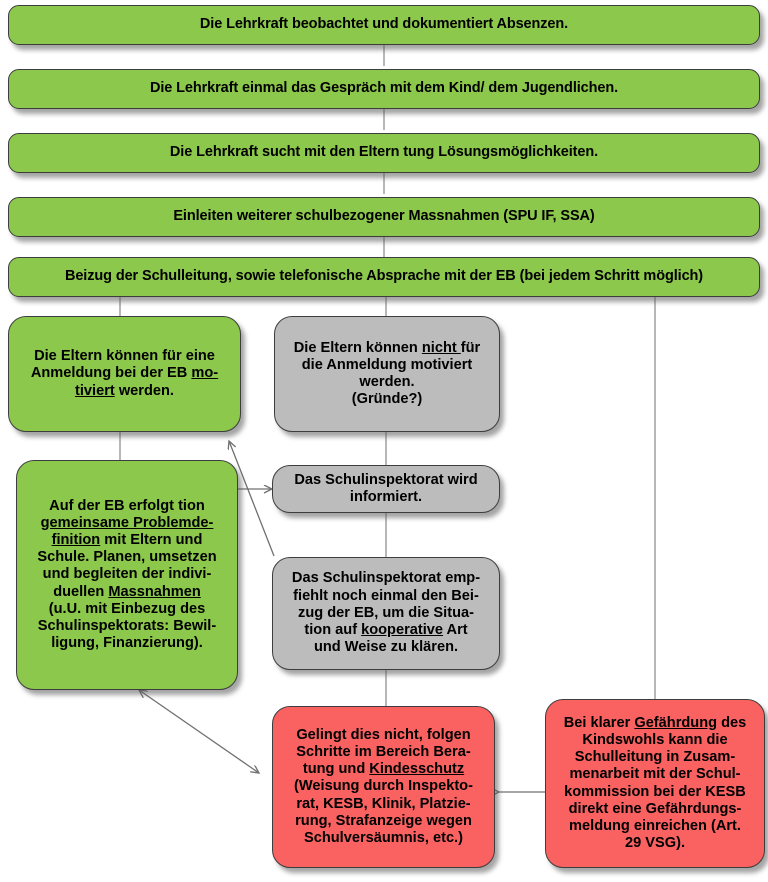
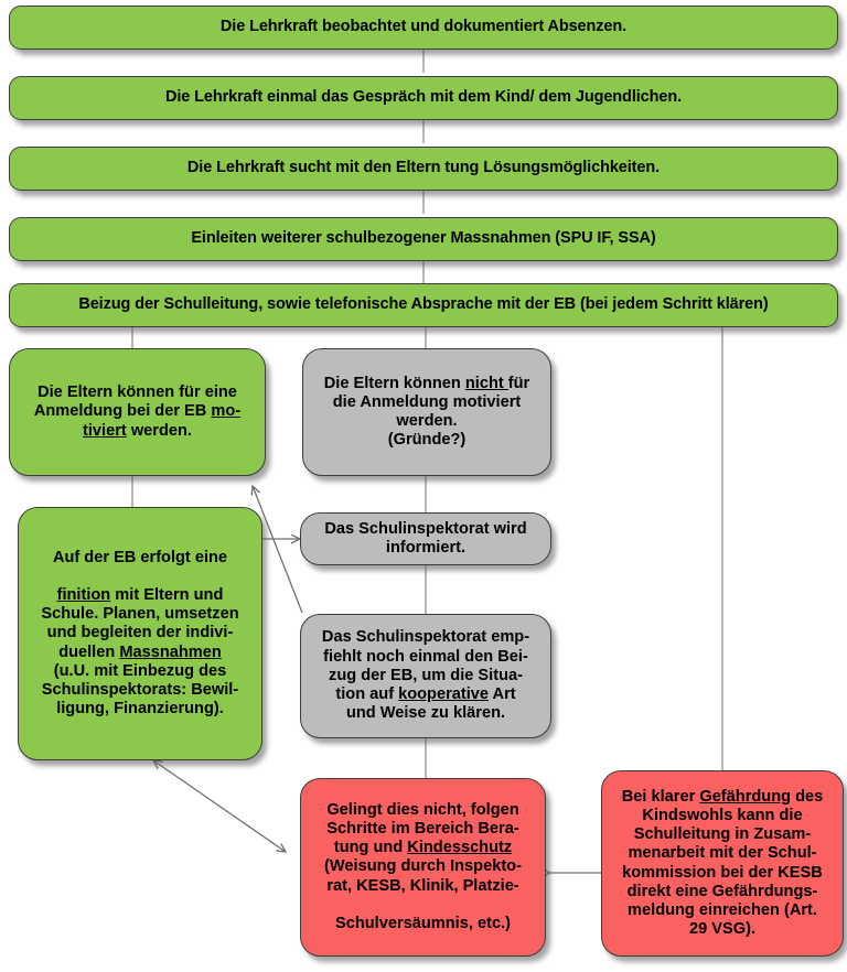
  Die Lehrkraft beobachtet und dokumentiert Absenzen.
  Die Lehrkraft einmal das Gespräch mit dem Kind/ dem Jugendlichen.
  Die Lehrkraft sucht mit den Eltern tung Lösungsmöglichkeiten.
  Einleiten weiterer schulbezogener Massnahmen (SPU IF, SSA)
- Beizug der Schulleitung, sowie telefonische Absprache mit der EB (bei jedem Schritt möglich)
+ Beizug der Schulleitung, sowie telefonische Absprache mit der EB (bei jedem Schritt klären)
  Die Eltern können für eine
  Anmeldung bei der EB mo-
  tiviert werden.
  Die Eltern können nicht für
  die Anmeldung motiviert
  werden.
  (Gründe?)
- Auf der EB erfolgt tion
+ Auf der EB erfolgt eine
- gemeinsame Problemde-
  finition mit Eltern und
  Schule. Planen, umsetzen
  und begleiten der indivi-
  duellen Massnahmen
  (u.U. mit Einbezug des
  Schulinspektorats: Bewil-
  ligung, Finanzierung).
  Das Schulinspektorat wird
  informiert.
  Das Schulinspektorat emp-
  fiehlt noch einmal den Bei-
  zug der EB, um die Situa-
  tion auf kooperative Art
  und Weise zu klären.
  Gelingt dies nicht, folgen
  Schritte im Bereich Bera-
  tung und Kindesschutz
  (Weisung durch Inspekto-
  rat, KESB, Klinik, Platzie-
- rung, Strafanzeige wegen
  Schulversäumnis, etc.)
  Bei klarer Gefährdung des
  Kindswohls kann die
  Schulleitung in Zusam-
  menarbeit mit der Schul-
  kommission bei der KESB
  direkt eine Gefährdungs-
  meldung einreichen (Art.
  29 VSG).
